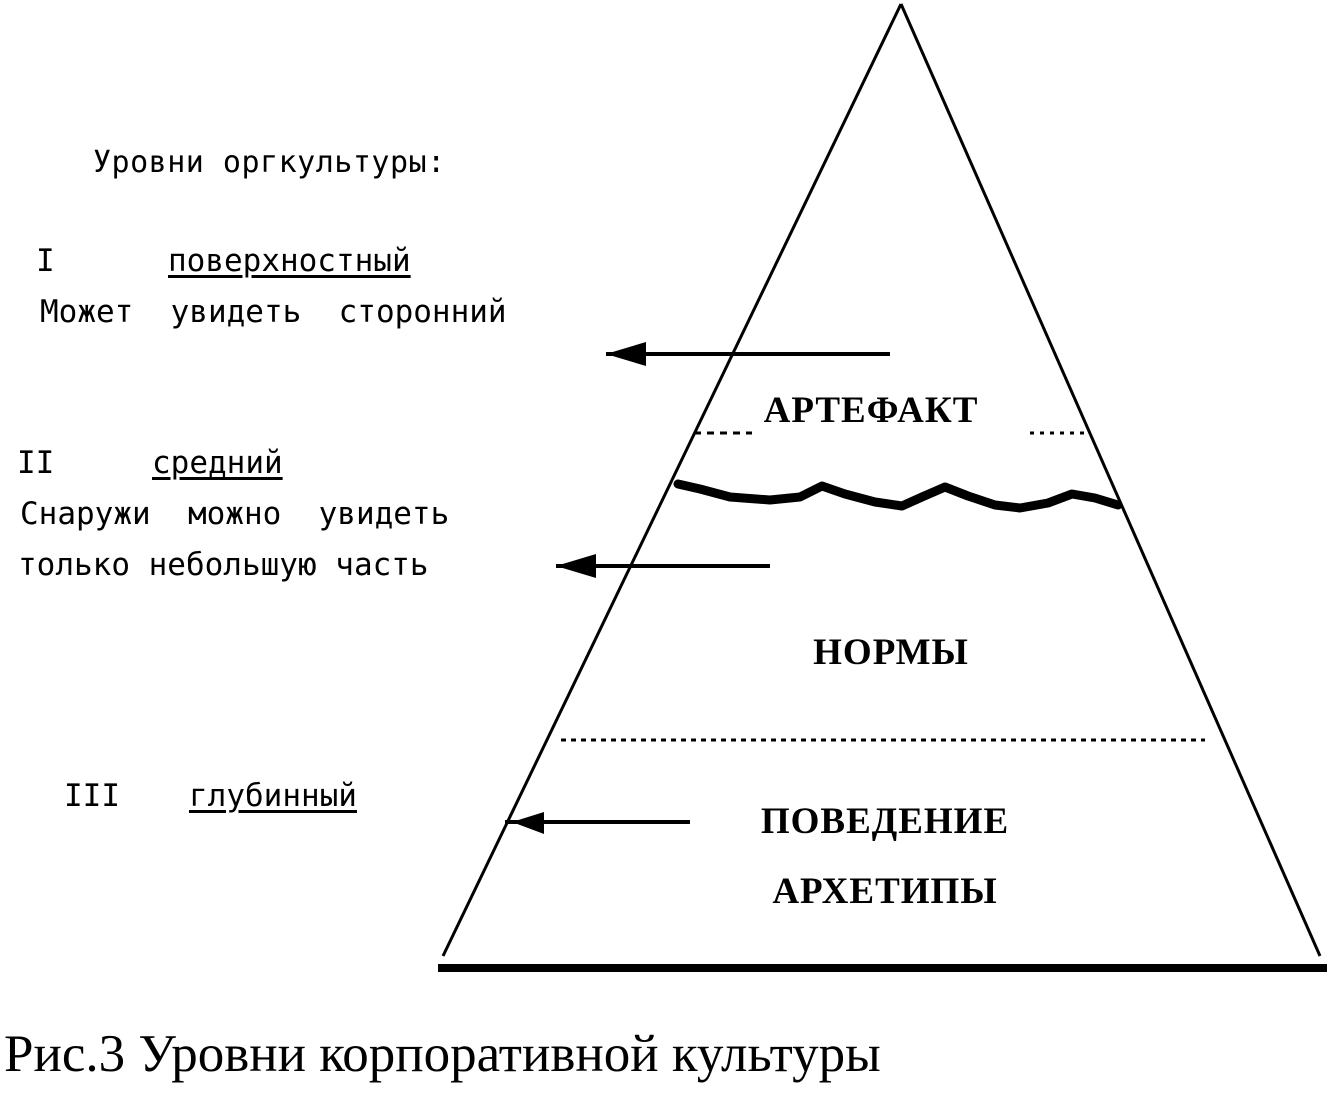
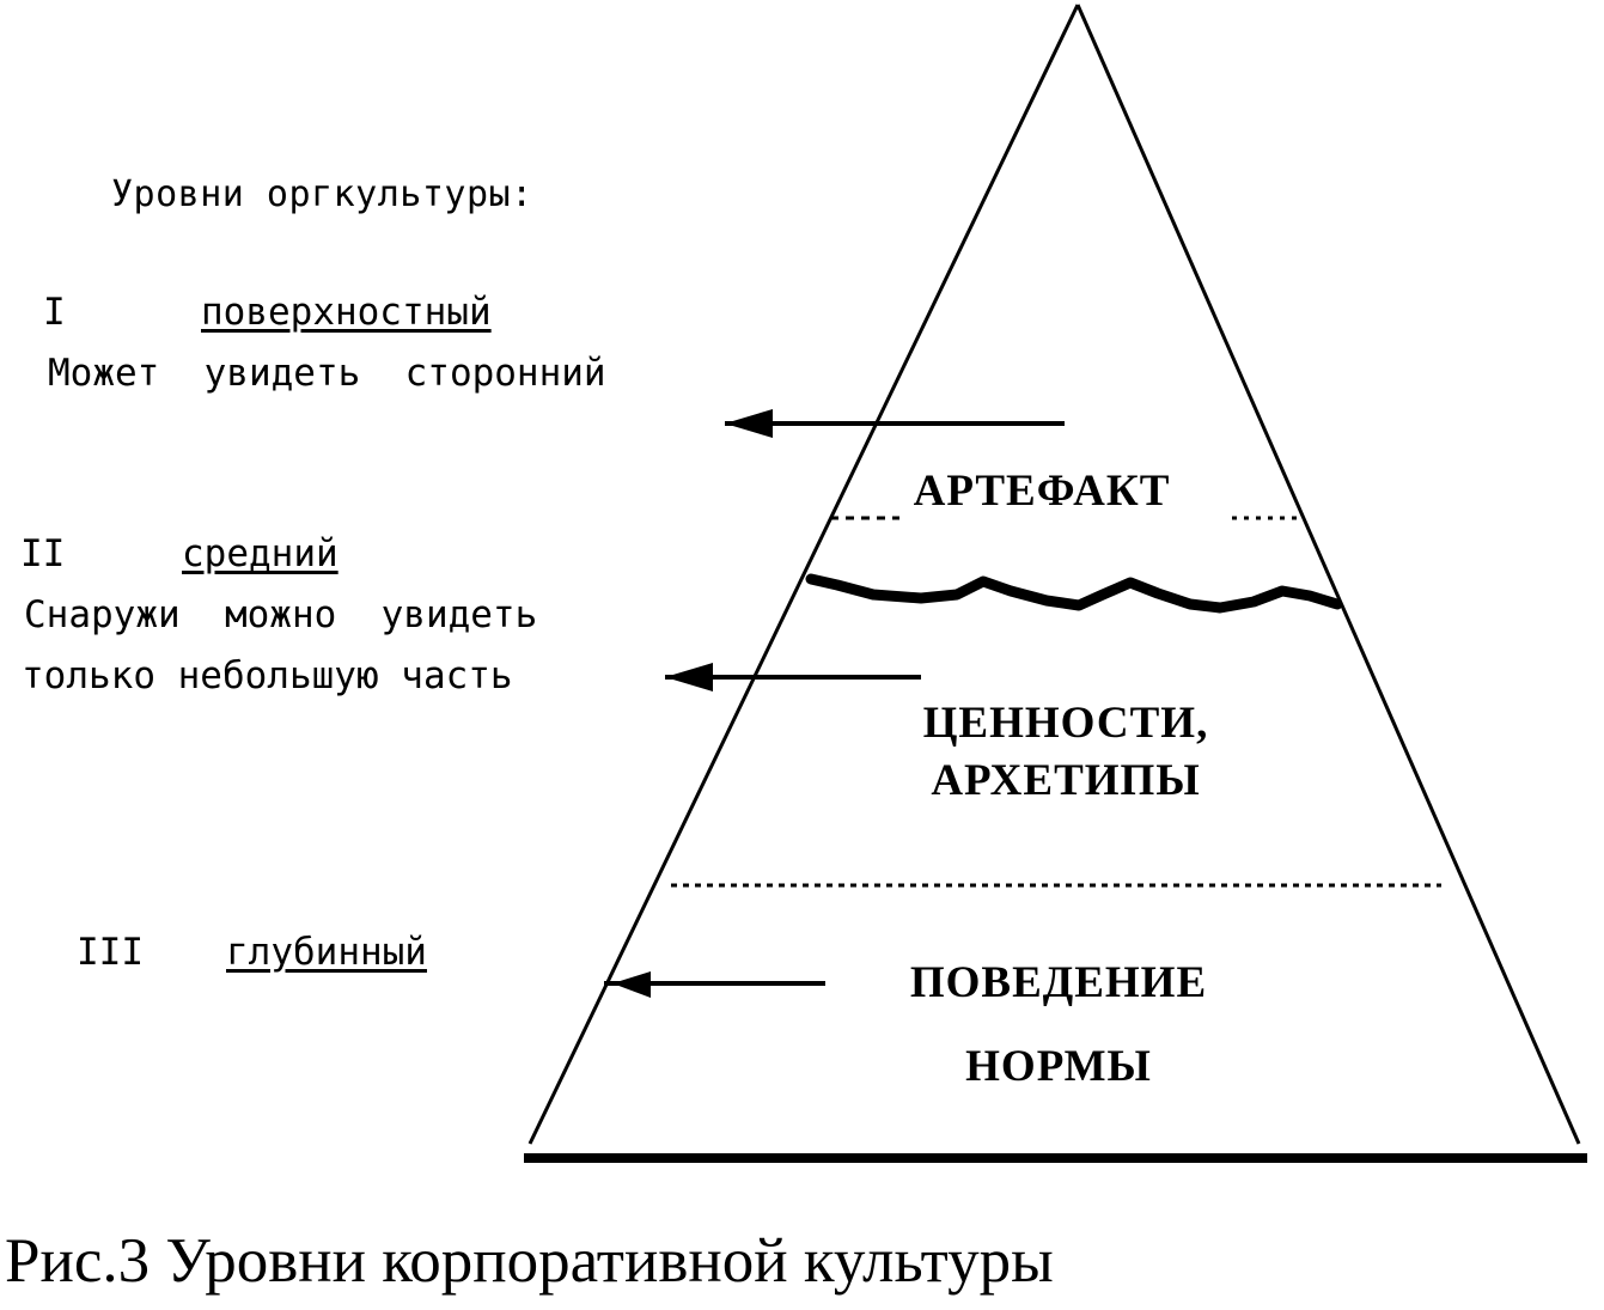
  Уровни оргкультуры:
  I
  поверхностный
  Может увидеть сторонний
  II
  средний
  Снаружи можно увидеть
  только небольшую часть
  III
  глубинный
  АРТЕФАКТ
+ ЦЕННОСТИ,
- НОРМЫ
+ АРХЕТИПЫ
  ПОВЕДЕНИЕ
- АРХЕТИПЫ
+ НОРМЫ
  Рис.3 Уровни корпоративной культуры
